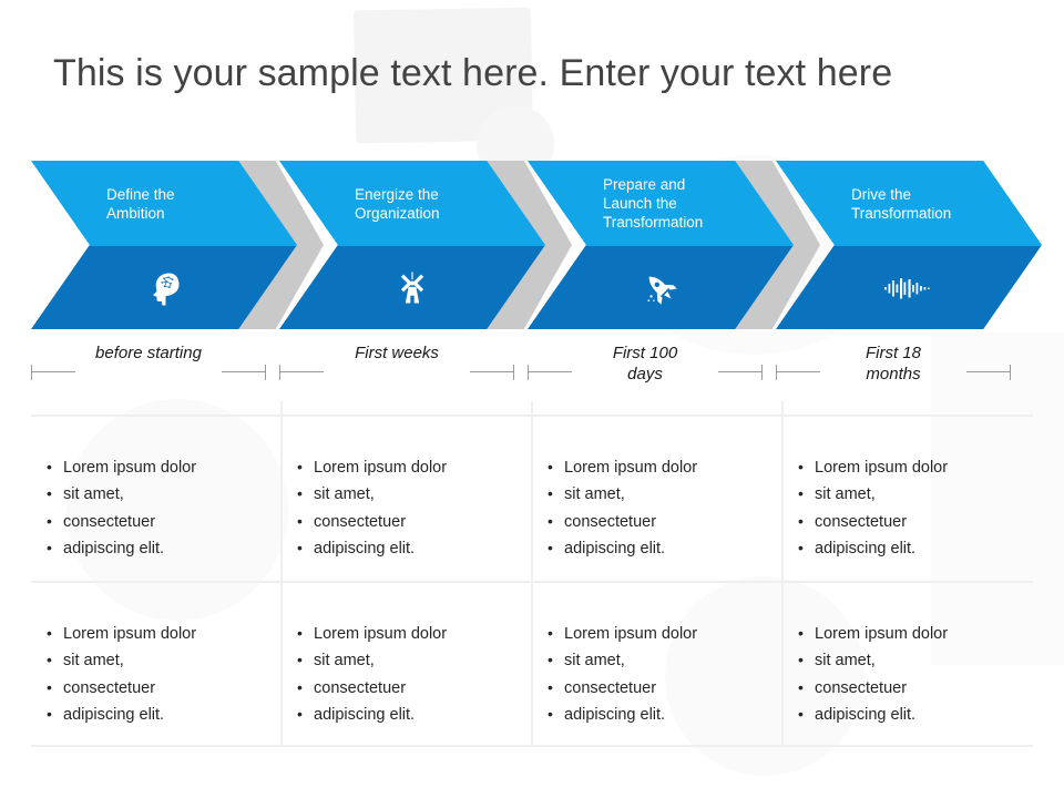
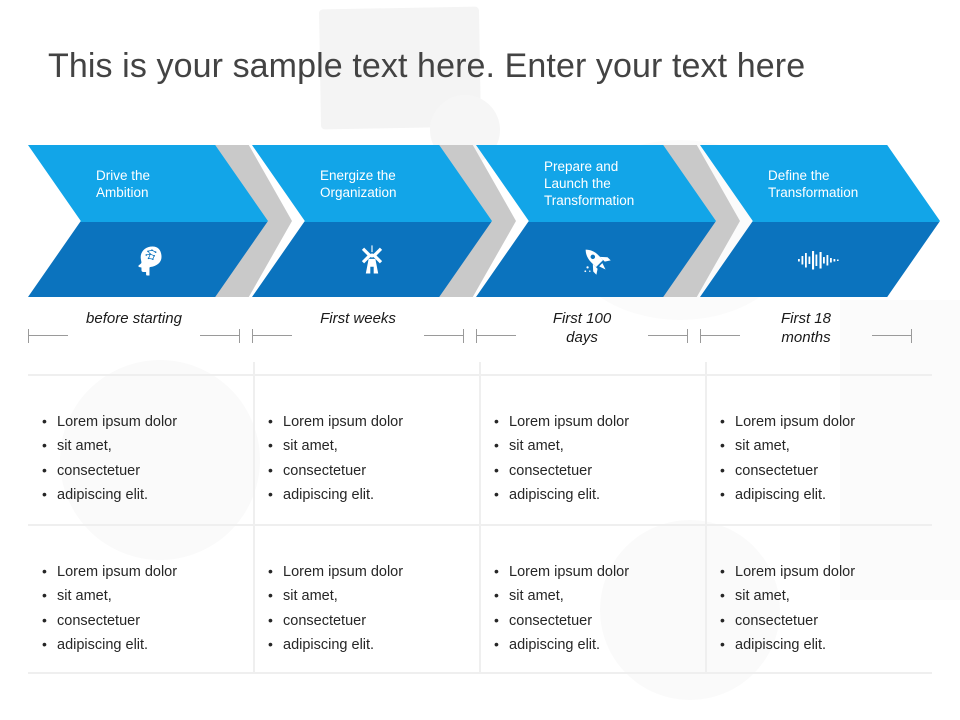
  This is your sample text here. Enter your text here
- Define the
+ Drive the
  Ambition
  Energize the
  Organization
  Prepare and
  Launch the
  Transformation
- Drive the
+ Define the
  Transformation
  before starting
  First weeks
  First 100
  days
  First 18
  months
  Lorem ipsum dolor
  sit amet,
  consectetuer
  adipiscing elit.
  Lorem ipsum dolor
  sit amet,
  consectetuer
  adipiscing elit.
  Lorem ipsum dolor
  sit amet,
  consectetuer
  adipiscing elit.
  Lorem ipsum dolor
  sit amet,
  consectetuer
  adipiscing elit.
  Lorem ipsum dolor
  sit amet,
  consectetuer
  adipiscing elit.
  Lorem ipsum dolor
  sit amet,
  consectetuer
  adipiscing elit.
  Lorem ipsum dolor
  sit amet,
  consectetuer
  adipiscing elit.
  Lorem ipsum dolor
  sit amet,
  consectetuer
  adipiscing elit.
